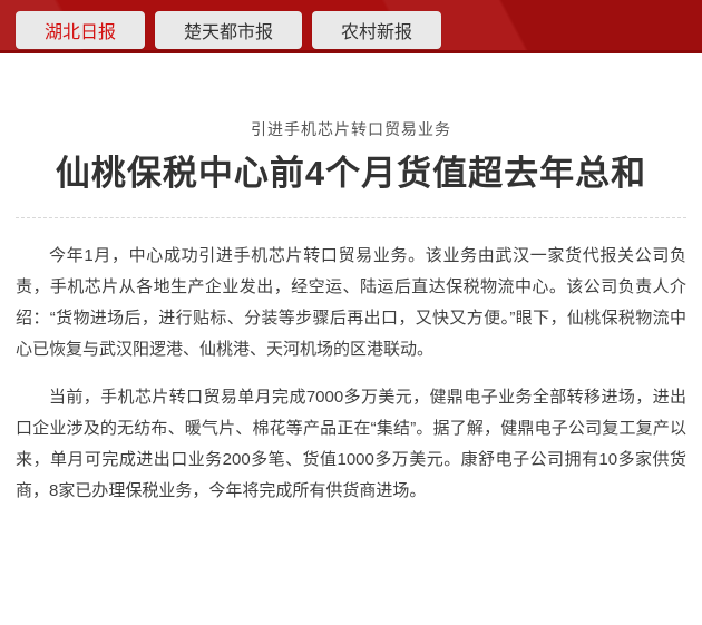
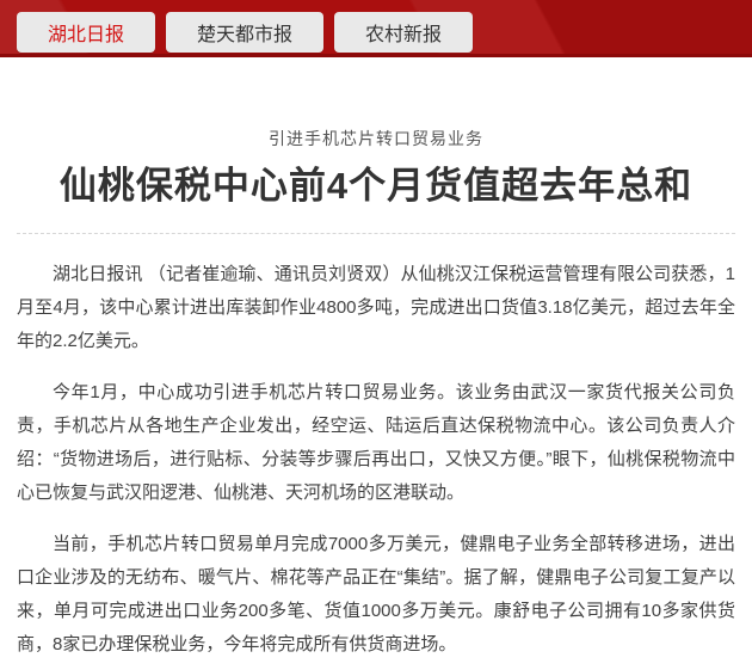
  湖北日报
  楚天都市报
  农村新报
  引进手机芯片转口贸易业务
  仙桃保税中心前4个月货值超去年总和
+ 湖北日报讯 （记者崔逾瑜、通讯员刘贤双）从仙桃汉江保税运营管理有限公司获悉，1月至4月，该中心累计进出库装卸作业4800多吨，完成进出口货值3.18亿美元，超过去年全年的2.2亿美元。
  今年1月，中心成功引进手机芯片转口贸易业务。该业务由武汉一家货代报关公司负责，手机芯片从各地生产企业发出，经空运、陆运后直达保税物流中心。该公司负责人介绍：“货物进场后，进行贴标、分装等步骤后再出口，又快又方便。”眼下，仙桃保税物流中心已恢复与武汉阳逻港、仙桃港、天河机场的区港联动。
  当前，手机芯片转口贸易单月完成7000多万美元，健鼎电子业务全部转移进场，进出口企业涉及的无纺布、暖气片、棉花等产品正在“集结”。据了解，健鼎电子公司复工复产以来，单月可完成进出口业务200多笔、货值1000多万美元。康舒电子公司拥有10多家供货商，8家已办理保税业务，今年将完成所有供货商进场。
